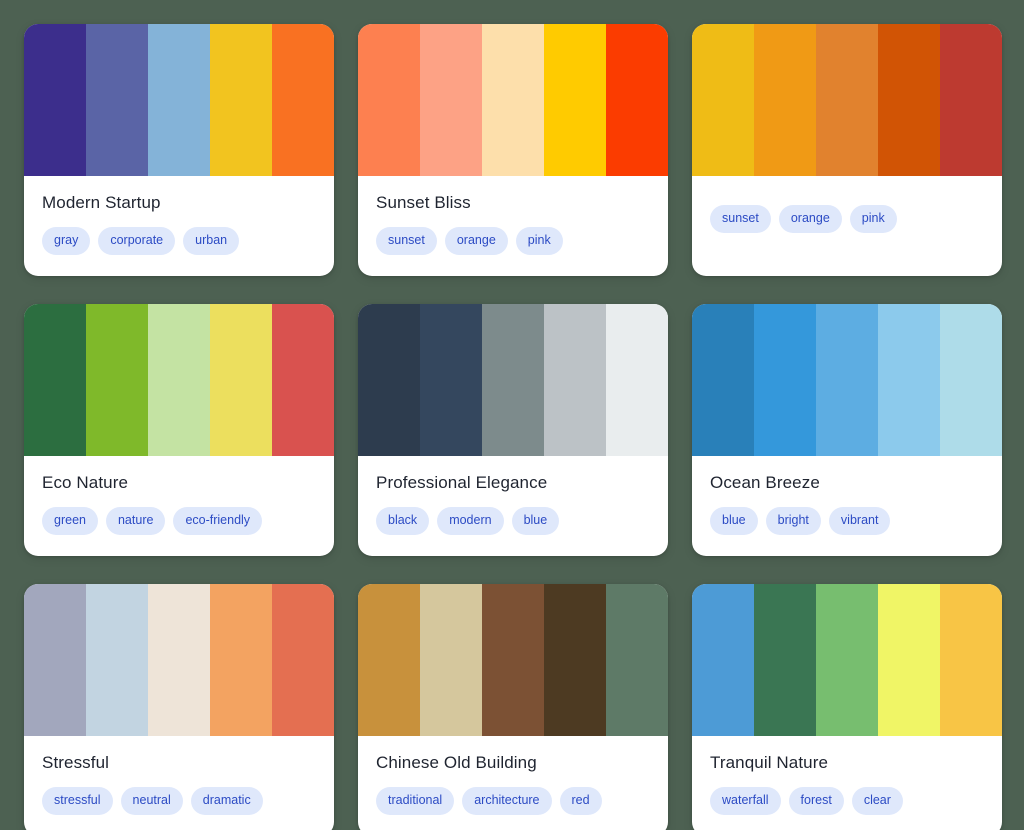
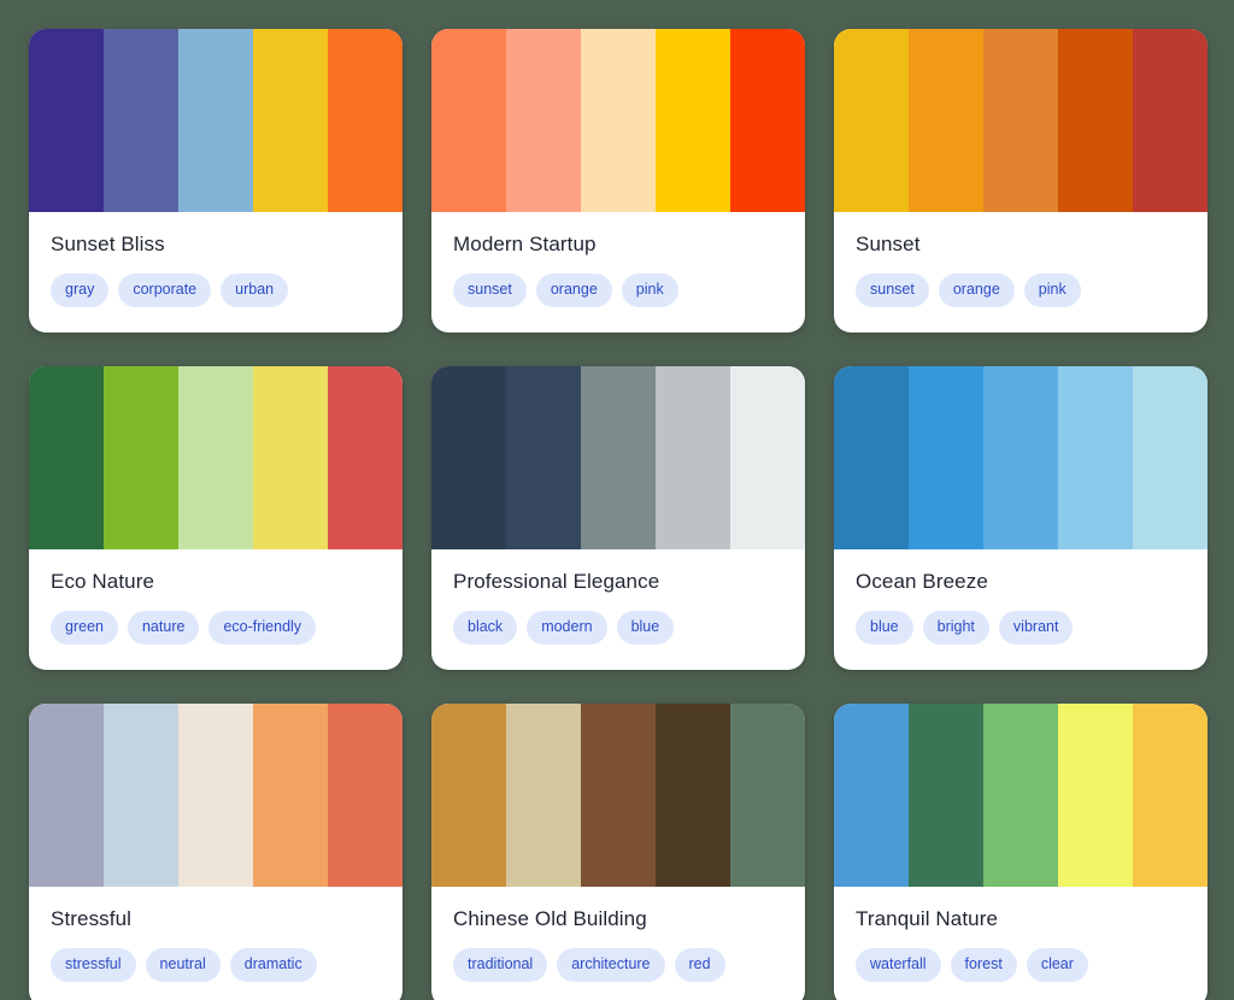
- Modern Startup
+ Sunset Bliss
  gray
  corporate
  urban
- Sunset Bliss
+ Modern Startup
  sunset
  orange
  pink
+ Sunset
  sunset
  orange
  pink
  Eco Nature
  green
  nature
  eco-friendly
  Professional Elegance
  black
  modern
  blue
  Ocean Breeze
  blue
  bright
  vibrant
  Stressful
  stressful
  neutral
  dramatic
  Chinese Old Building
  traditional
  architecture
  red
  Tranquil Nature
  waterfall
  forest
  clear
